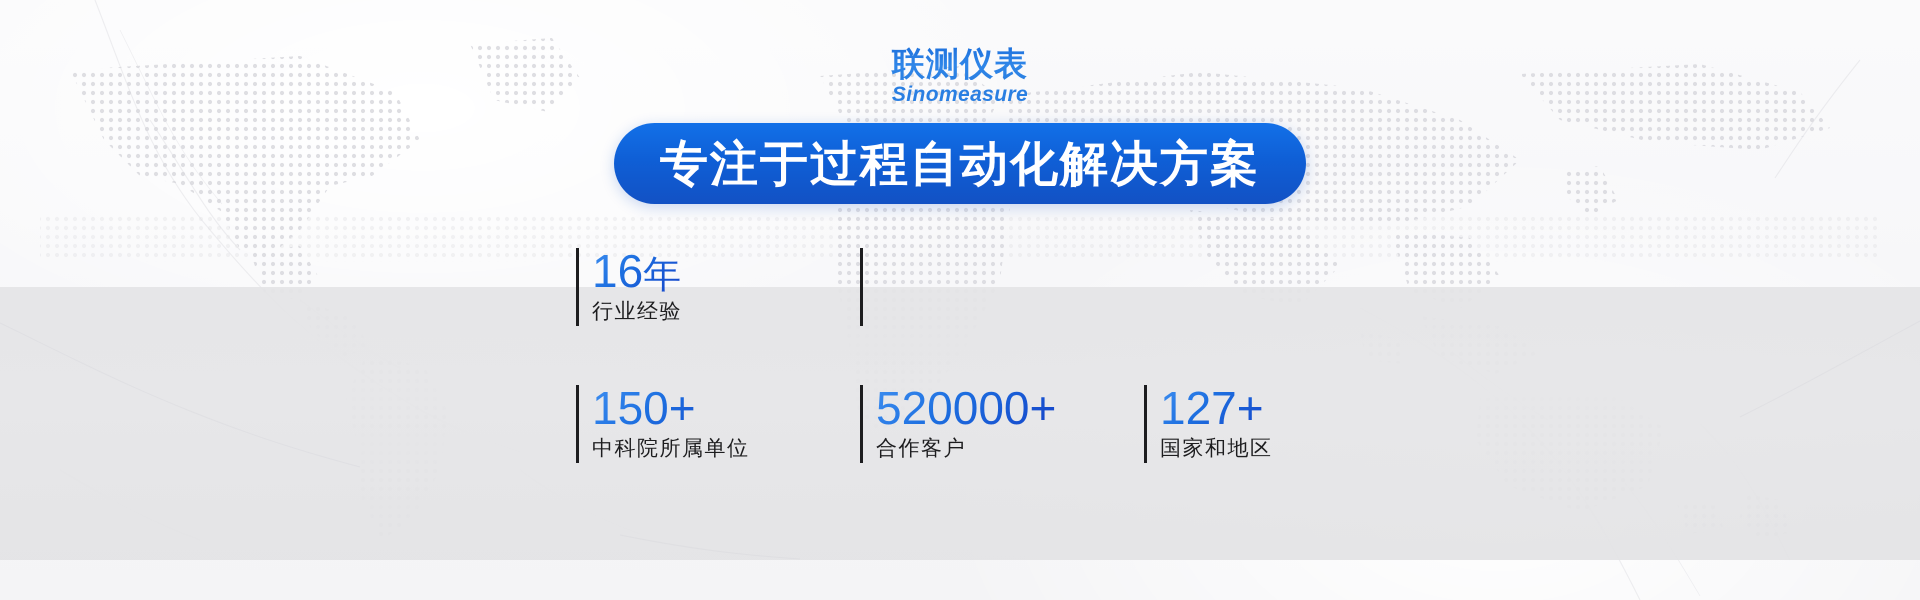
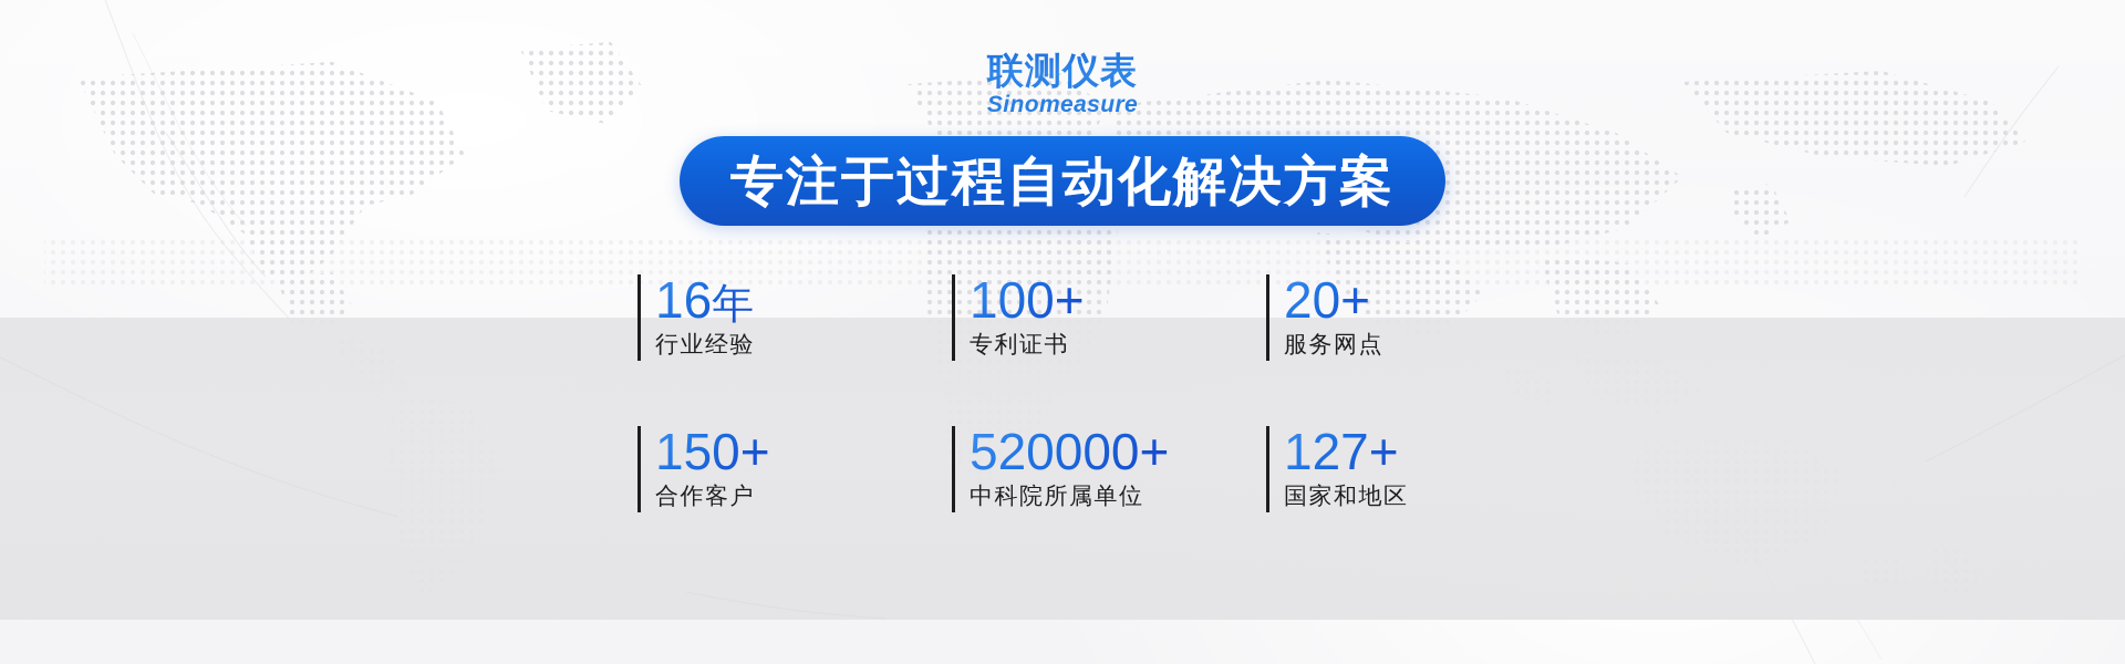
  联测仪表
  Sinomeasure
  专注于过程自动化解决方案
  16年
  行业经验
+ 100+
+ 专利证书
+ 20+
+ 服务网点
  150+
- 中科院所属单位
+ 合作客户
  520000+
- 合作客户
+ 中科院所属单位
  127+
  国家和地区
